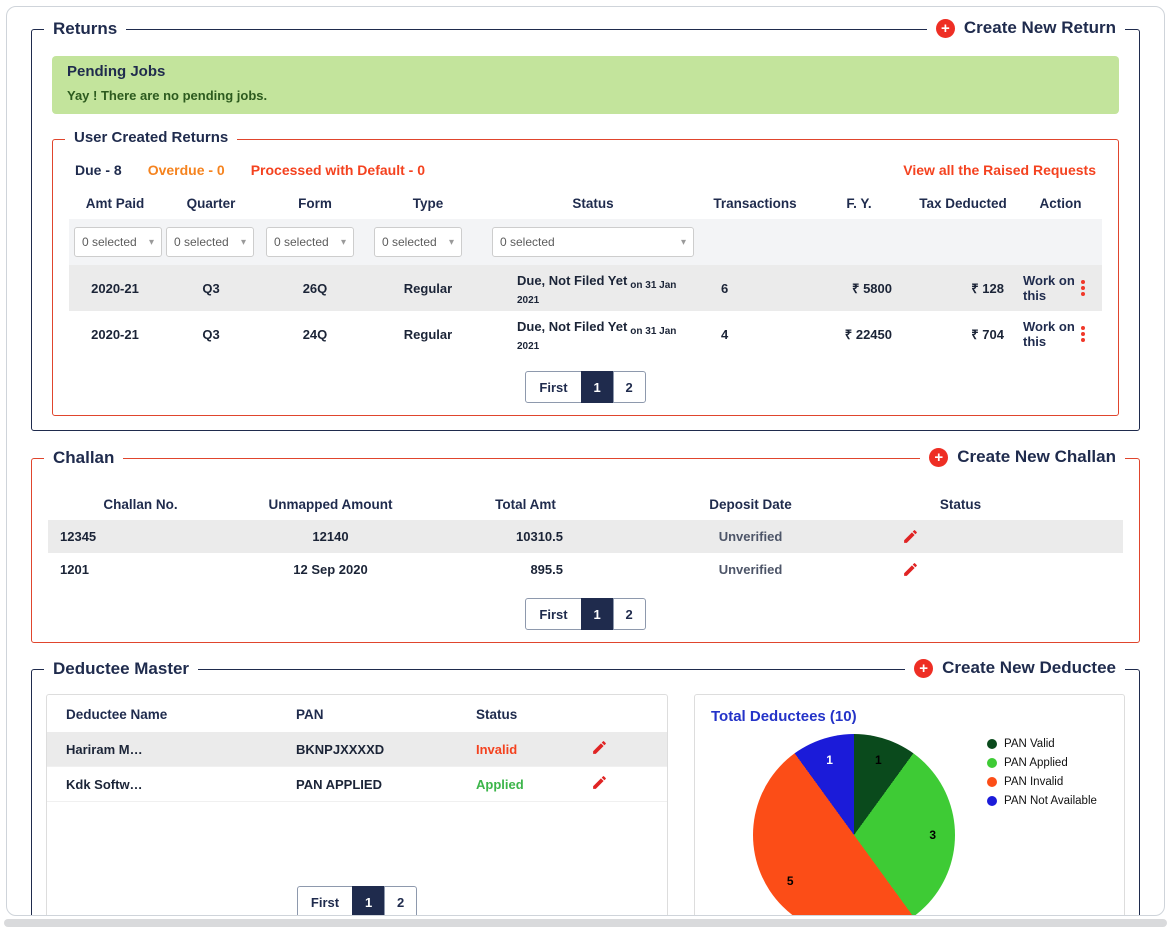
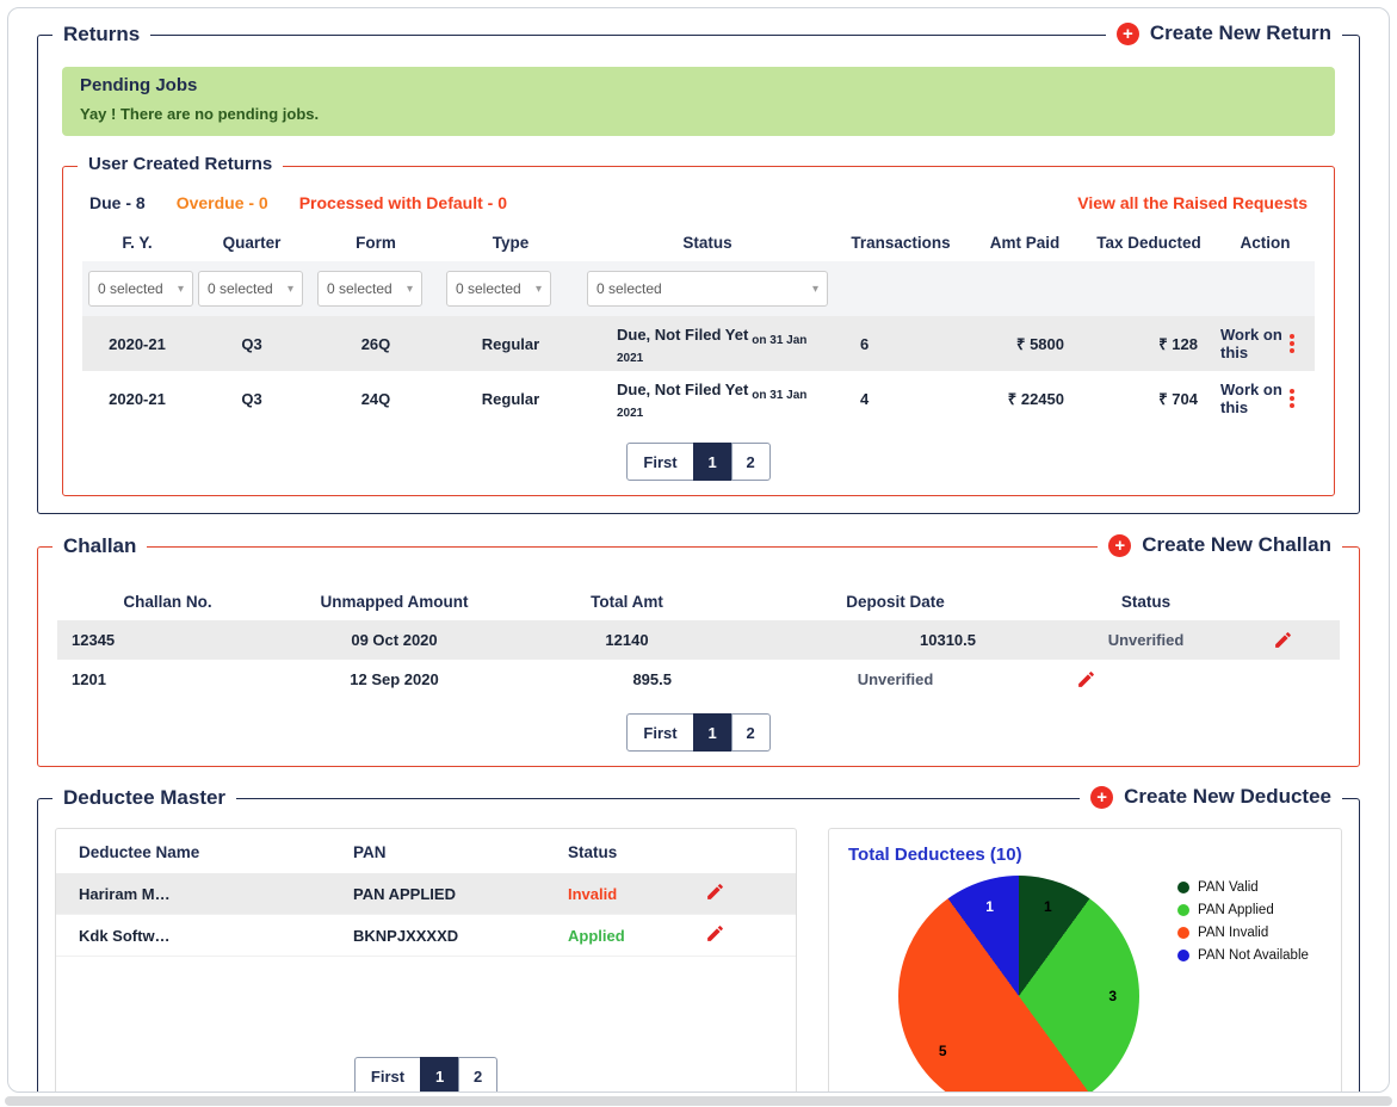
  Returns
  +
  Create New Return
  Pending Jobs
  Yay ! There are no pending jobs.
  User Created Returns
  Due - 8
  Overdue - 0
  Processed with Default - 0
  View all the Raised Requests
- Amt Paid
+ F. Y.
  Quarter
  Form
  Type
  Status
  Transactions
- F. Y.
+ Amt Paid
  Tax Deducted
  Action
  0 selected
  ▾
  0 selected
  ▾
  0 selected
  ▾
  0 selected
  ▾
  0 selected
  ▾
  2020-21
  Q3
  26Q
  Regular
  Due, Not Filed Yet on 31 Jan 2021
  6
  ₹ 5800
  ₹ 128
  Work on this
  2020-21
  Q3
  24Q
  Regular
  Due, Not Filed Yet on 31 Jan 2021
  4
  ₹ 22450
  ₹ 704
  Work on this
  First
  1
  2
  Challan
  +
  Create New Challan
  Challan No.
  Unmapped Amount
  Total Amt
  Deposit Date
  Status
  12345
+ 09 Oct 2020
  12140
  10310.5
  Unverified
  1201
  12 Sep 2020
  895.5
  Unverified
  First
  1
  2
  Deductee Master
  +
  Create New Deductee
  Deductee Name
  PAN
  Status
  Hariram M…
- BKNPJXXXXD
+ PAN APPLIED
  Invalid
  Kdk Softw…
- PAN APPLIED
+ BKNPJXXXXD
  Applied
  First
  1
  2
  Total Deductees (10)
  1
  3
  5
  1
  PAN Valid
  PAN Applied
  PAN Invalid
  PAN Not Available
